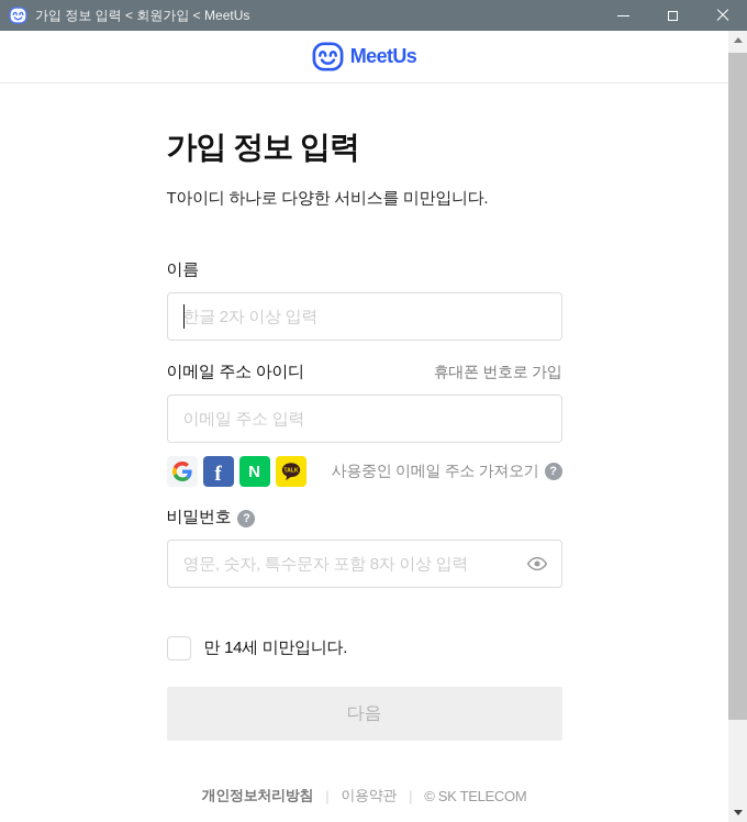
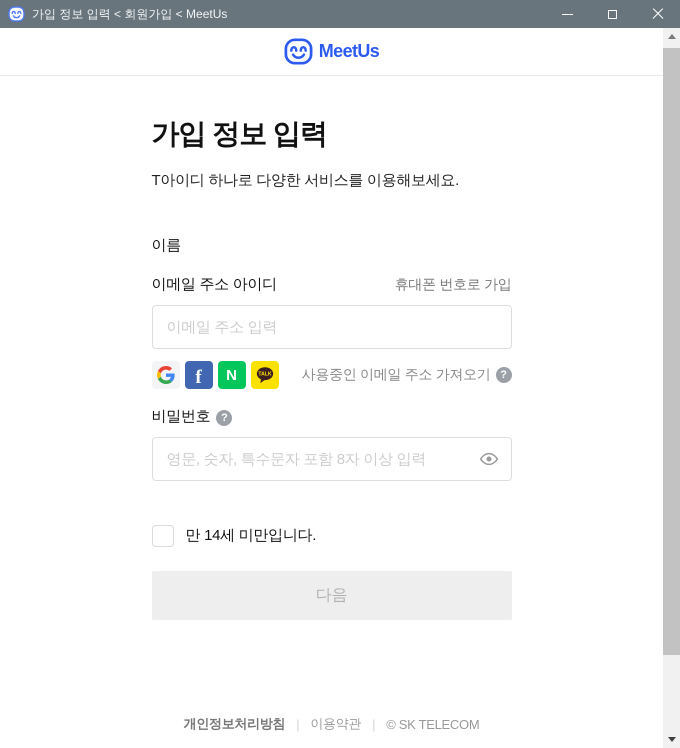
  가입 정보 입력 < 회원가입 < MeetUs
  MeetUs
  가입 정보 입력
- T아이디 하나로 다양한 서비스를 미만입니다.
+ T아이디 하나로 다양한 서비스를 이용해보세요.
  이름
- 한글 2자 이상 입력
  이메일 주소 아이디
  휴대폰 번호로 가입
  이메일 주소 입력
  f
  N
  사용중인 이메일 주소 가져오기
  ?
  비밀번호
  ?
  영문, 숫자, 특수문자 포함 8자 이상 입력
  만 14세 미만입니다.
  다음
  개인정보처리방침
  |
  이용약관
  |
  © SK TELECOM
